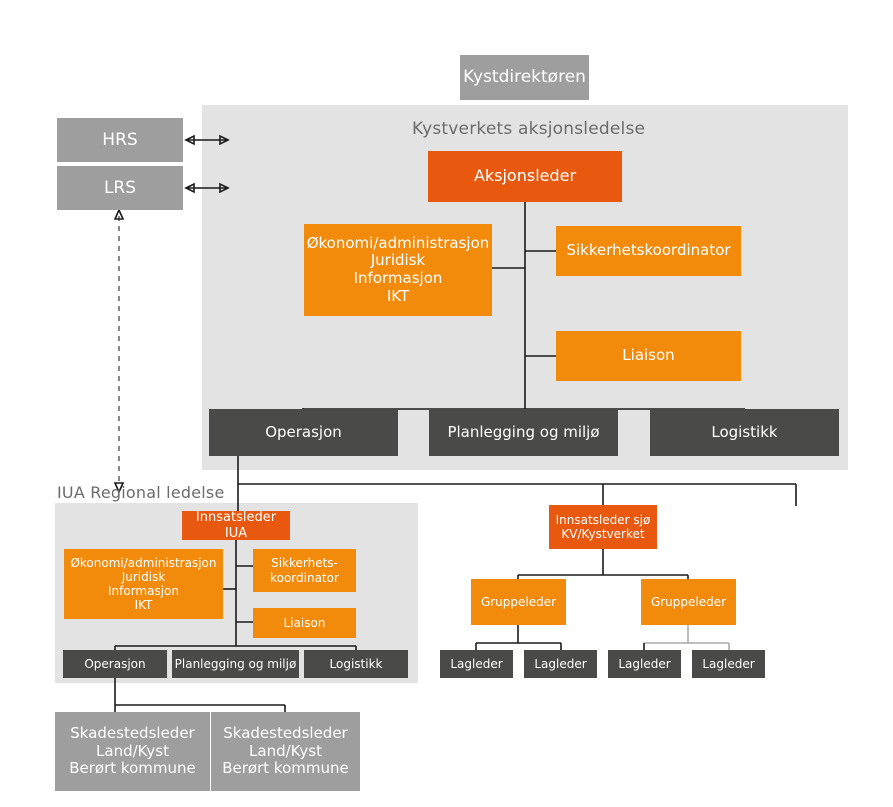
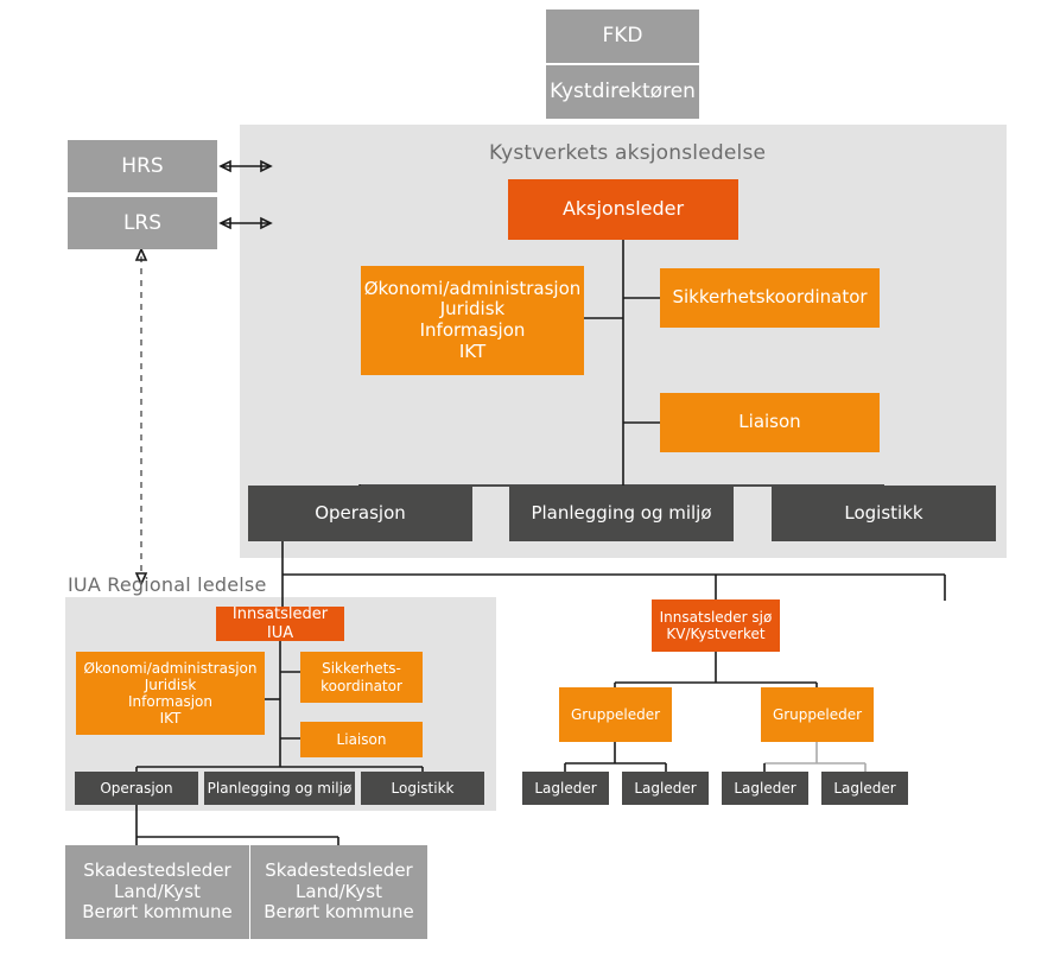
+ FKD
  Kystdirektøren
  HRS
  LRS
  Kystverkets aksjonsledelse
  Aksjonsleder
  Økonomi/administrasjon
  Juridisk
  Informasjon
  IKT
  Sikkerhetskoordinator
  Liaison
  Operasjon
  Planlegging og miljø
  Logistikk
  IUA Regional ledelse
  Innsatsleder IUA
  Økonomi/administrasjon
  Juridisk
  Informasjon
  IKT
  Sikkerhets-
  koordinator
  Liaison
  Operasjon
  Planlegging og miljø
  Logistikk
  Innsatsleder sjø
  KV/Kystverket
  Gruppeleder
  Gruppeleder
  Lagleder
  Lagleder
  Lagleder
  Lagleder
  Skadestedsleder
  Land/Kyst
  Berørt kommune
  Skadestedsleder
  Land/Kyst
  Berørt kommune
